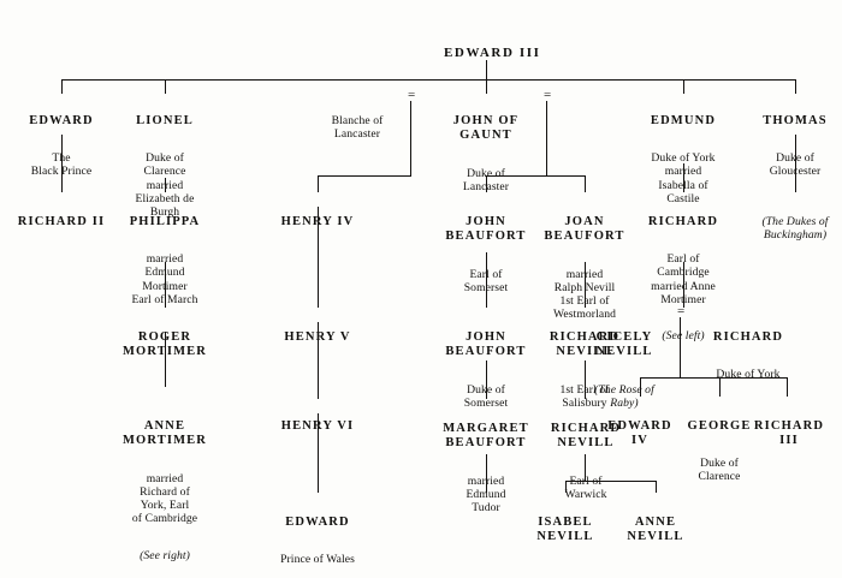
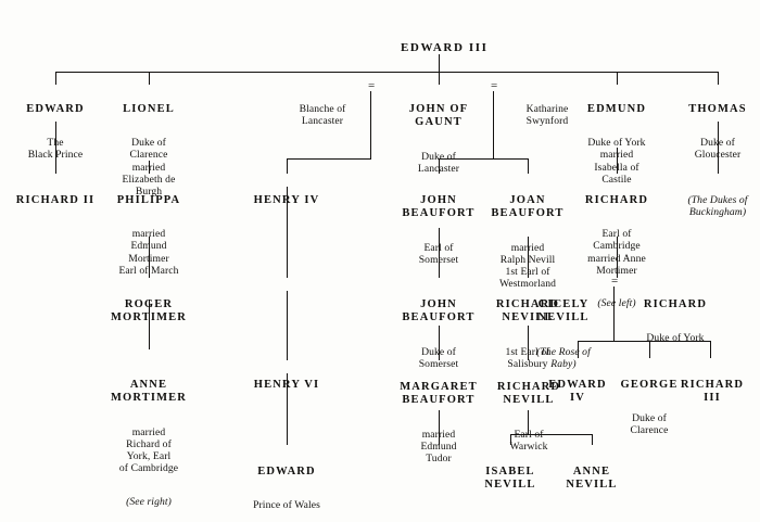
  EDWARD III
  EDWARD
  Black Prince
  LIONEL
  Duke of
  Clarence
  married
  Elizabeth de
  Burgh
  Blanche of
  Lancaster
  =
  JOHN OF
  GAUNT
  Duke of
  Lancaster
  =
+ Katharine
+ Swynford
  EDMUND
  Duke of York
  married
  Isabella of
  Castile
  THOMAS
  Duke of
  Glouester
  RICHARD II
  PHILIPPA
  married
  Edmund
  Morimer
  Earl of March
  HENY IV
  JOHN
  BEAUFORT
  Earl of
  Somerset
  JOAN
  BEAUFORT
  married
  Ralph Nevill
  1st Earl of
  Westmorland
  RICHARD
  Earl of
  Camridge
  married Anne
  Morimer
  (Se left)
  (The Dukes of
  Buckingham)
  ROER
  MORTIMER
- HENRY V
  JOHN
  BEAUFORT
  Duke of
  Somerset
  RICHARD
  NEVILL
  1st Earl of
  Salisbury
  CICELY
  NEVILL
  (The Ros of
  Raby)
  =
  RICHARD
  Duke of York
  ANNE
  MORTIMER
  married
  Richard of
  York, Earl
  of Cambridge
  (See right)
  HENY VI
  MARGARET
  BEAUFORT
  married
  Edmund
  Tudor
  RICHARD
  NEVILL
  Warwick
  EDWARD
  IV
  GEORGE
  Duke of
  Clarence
  RICHARD
  III
  EDWARD
  Prince of Wales
  ISABEL
  NEVILL
  ANNE
  NEVILL
